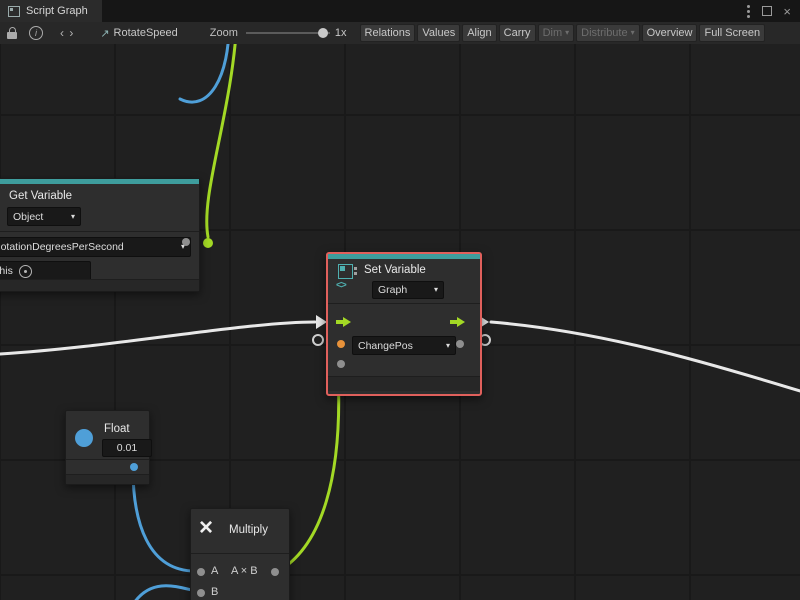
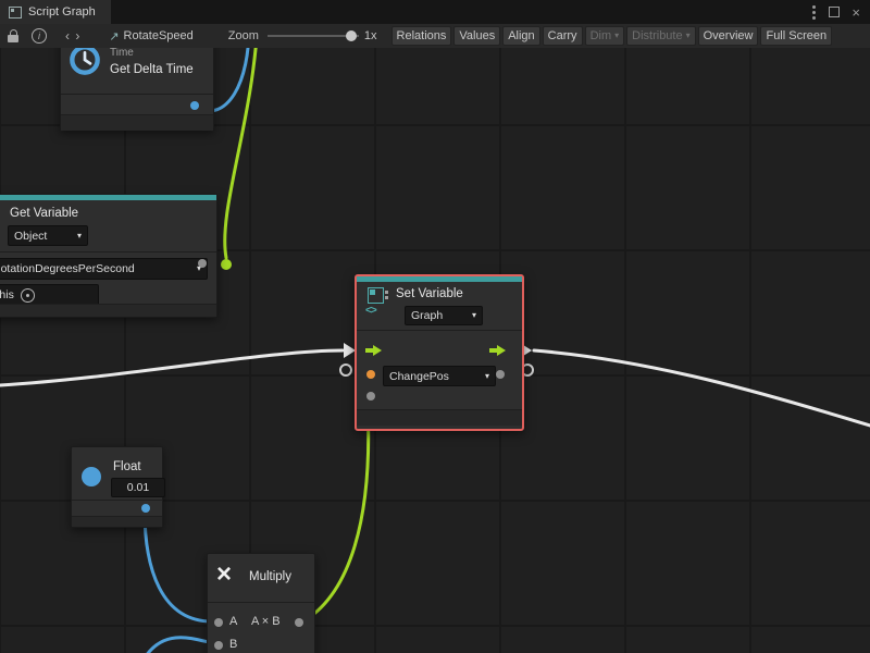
  Script Graph
  ×
  i
  ‹ ›
  ↗
  RotateSpeed
  Zoom
  1x
  Relations
  Values
  Align
  Carry
  Dim
  ▾
  Distribute
  ▾
  Overview
  Full Screen
+ Time
+ Get Delta Time
  Get Variable
  Object
  ▾
  otationDegreesPerSecond
  ▾
  his
  <>
  Set Variable
  Graph
  ▾
  ChangePos
  ▾
  Float
  0.01
  ×
  Multiply
  A
  A × B
  B
